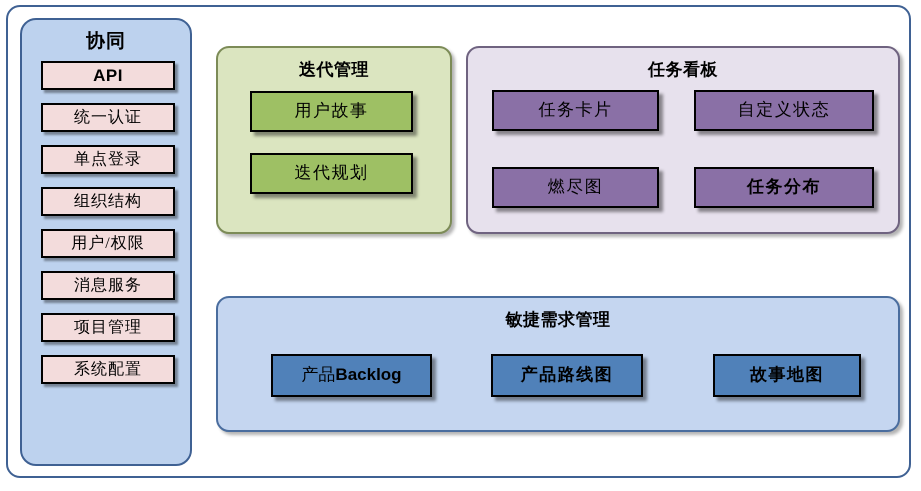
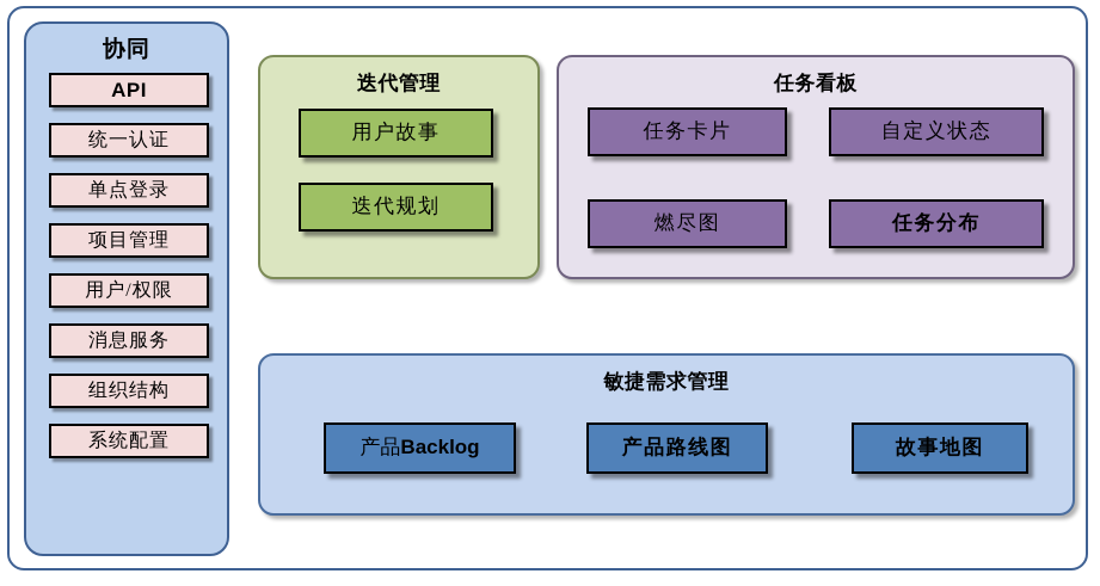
  协同
  API
  统一认证
  单点登录
- 组织结构
+ 项目管理
  用户/权限
  消息服务
- 项目管理
+ 组织结构
  系统配置
  迭代管理
  用户故事
  迭代规划
  任务看板
  任务卡片
  自定义状态
  燃尽图
  任务分布
  敏捷需求管理
  产品
  Backlog
  产品路线图
  故事地图
